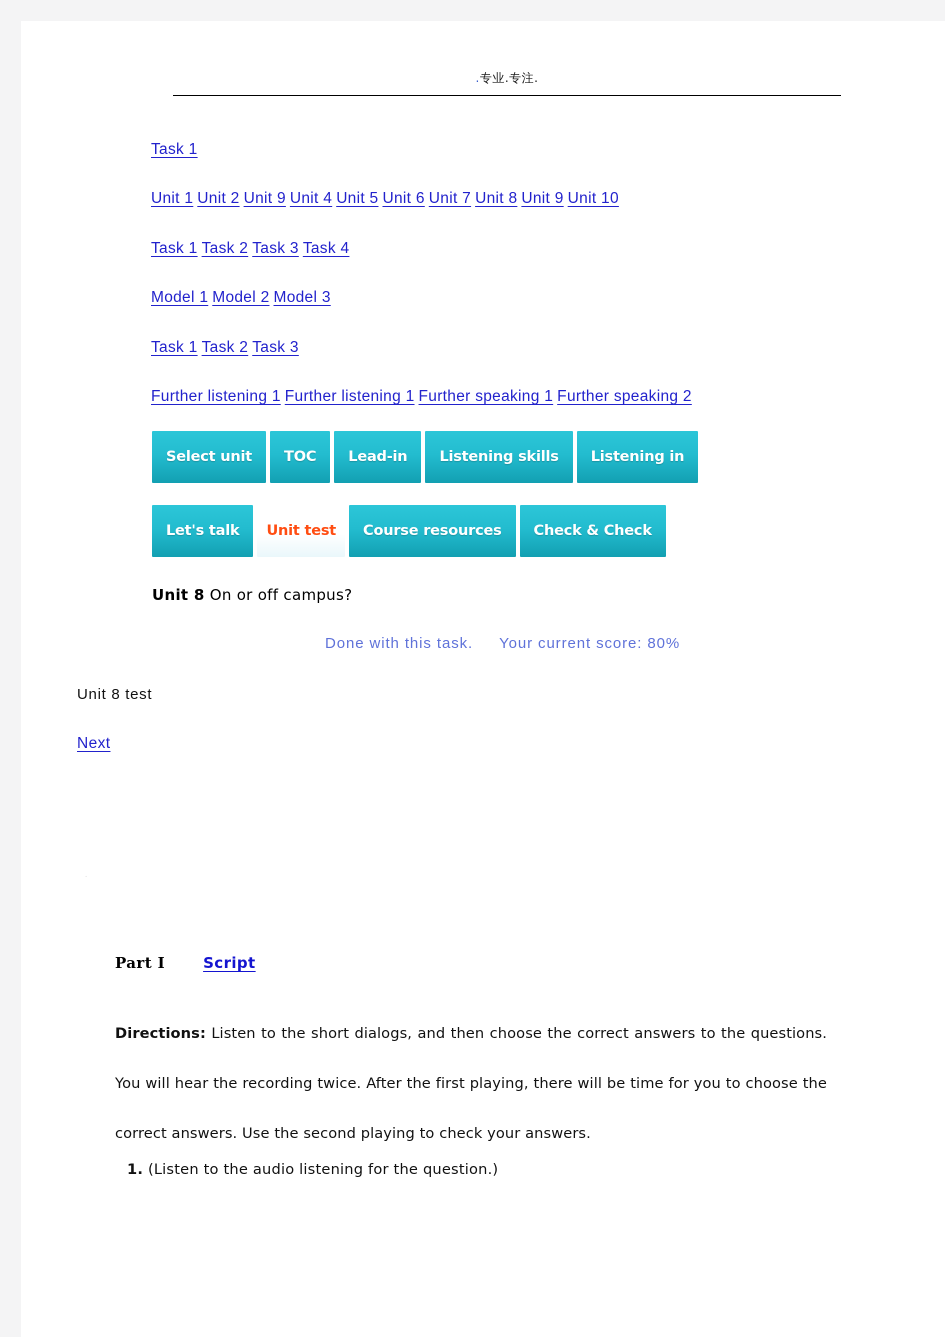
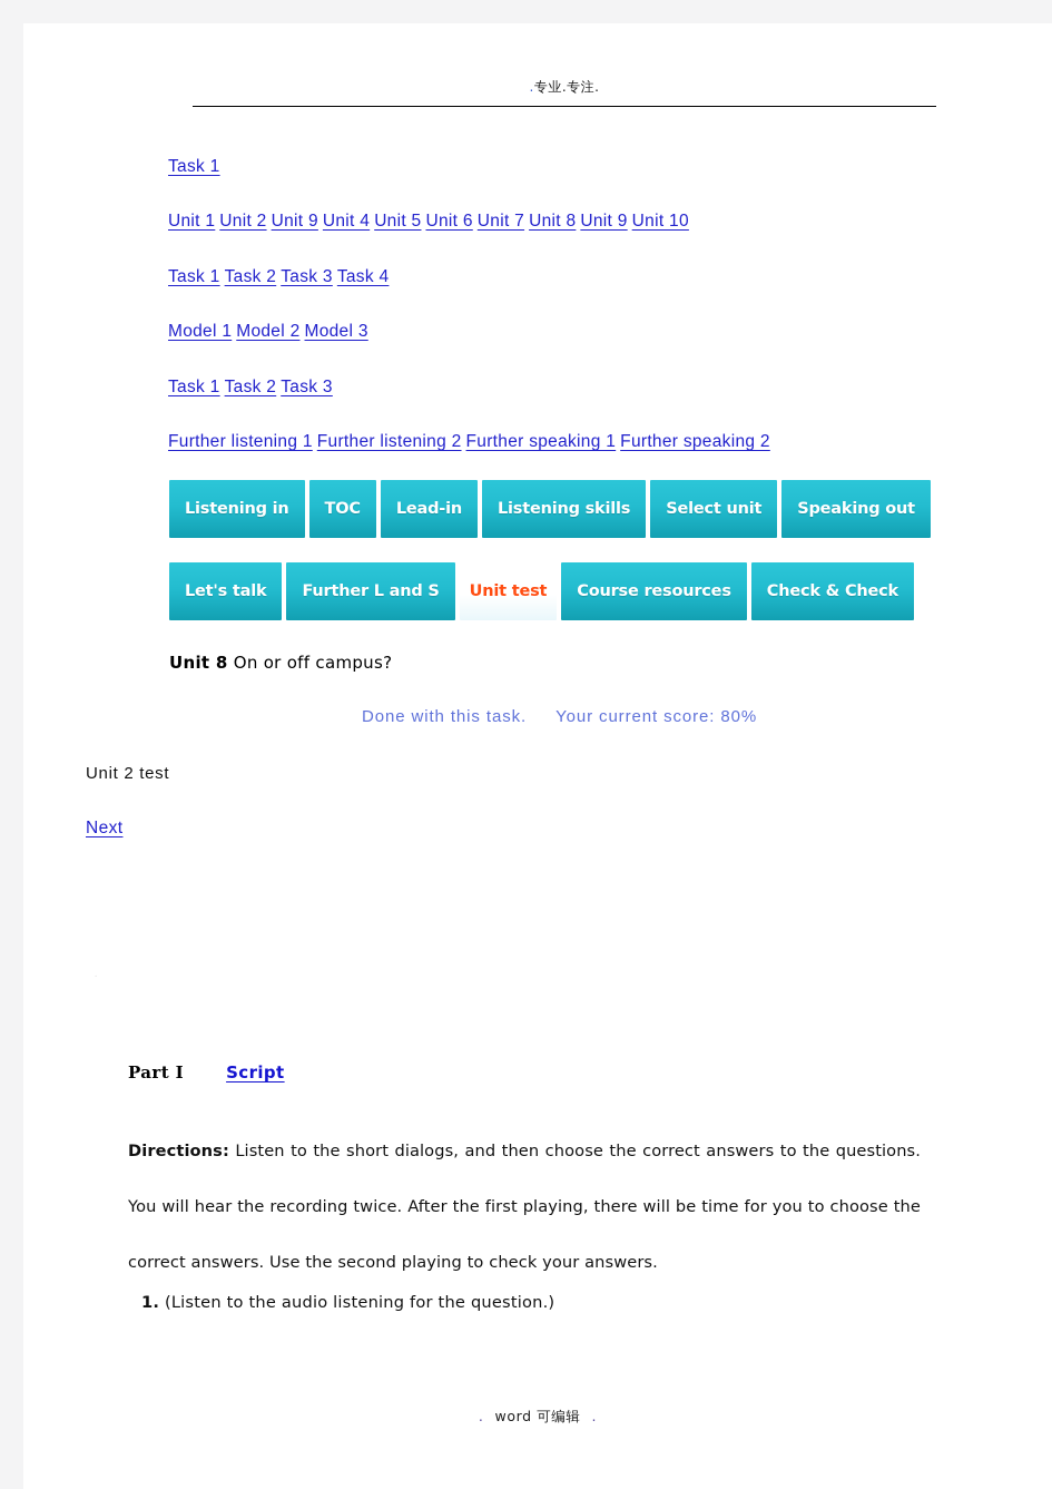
  .专业.专注.
  Task 1
  Unit 1 Unit 2 Unit 9 Unit 4 Unit 5 Unit 6 Unit 7 Unit 8 Unit 9 Unit 10
  Task 1 Task 2 Task 3 Task 4
  Model 1 Model 2 Model 3
  Task 1 Task 2 Task 3
- Further listening 1 Further listening 1 Further speaking 1 Further speaking 2
+ Further listening 1 Further listening 2 Further speaking 1 Further speaking 2
- Select unit
+ Listening in
  TOC
  Lead-in
  Listening skills
- Listening in
+ Select unit
+ Speaking out
  Let's talk
+ Further L and S
  Unit test
  Course resources
  Check & Check
  Unit 8 On or off campus?
  Done with this task. Your current score: 80%
- Unit 8 test
+ Unit 2 test
  Next
  Part I Script
  Directions: Listen to the short dialogs, and then choose the correct answers to the questions. You will hear the recording twice. After the first playing, there will be time for you to choose the correct answers. Use the second playing to check your answers.
  1. (Listen to the audio listening for the question.)
+ . word 可编辑 .
